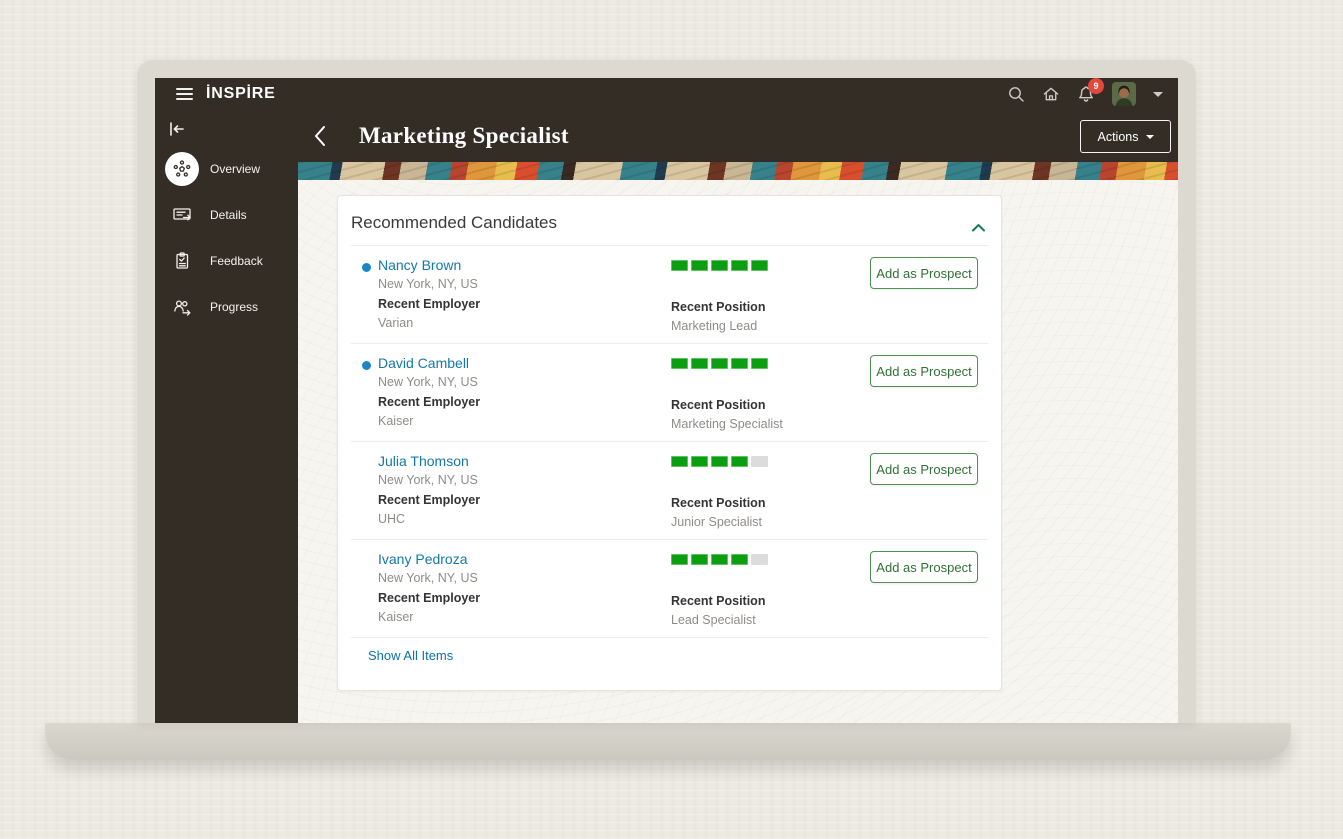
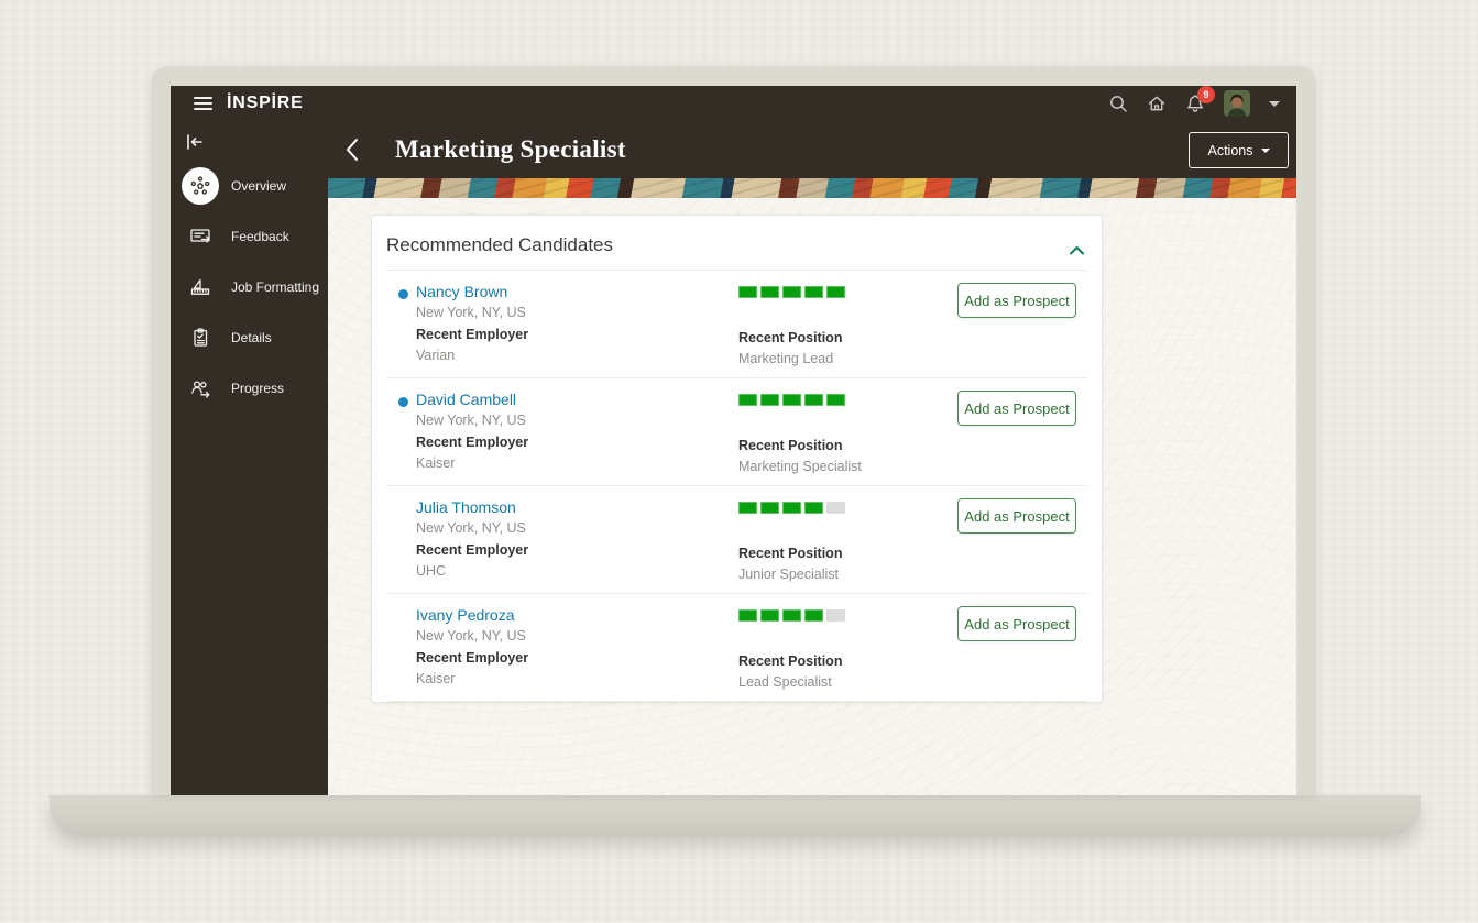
  İNSPİRE
  9
  Overview
- Details
+ Feedback
+ Job Formatting
- Feedback
+ Details
  Progress
  Marketing Specialist
  Actions
  Recommended Candidates
  Nancy Brown
  New York, NY, US
  Recent Employer
  Varian
  Recent Position
  Marketing Lead
  Add as Prospect
  David Cambell
  New York, NY, US
  Recent Employer
  Kaiser
  Recent Position
  Marketing Specialist
  Add as Prospect
  Julia Thomson
  New York, NY, US
  Recent Employer
  UHC
  Recent Position
  Junior Specialist
  Add as Prospect
  Ivany Pedroza
  New York, NY, US
  Recent Employer
  Kaiser
  Recent Position
  Lead Specialist
  Add as Prospect
- Show All Items
